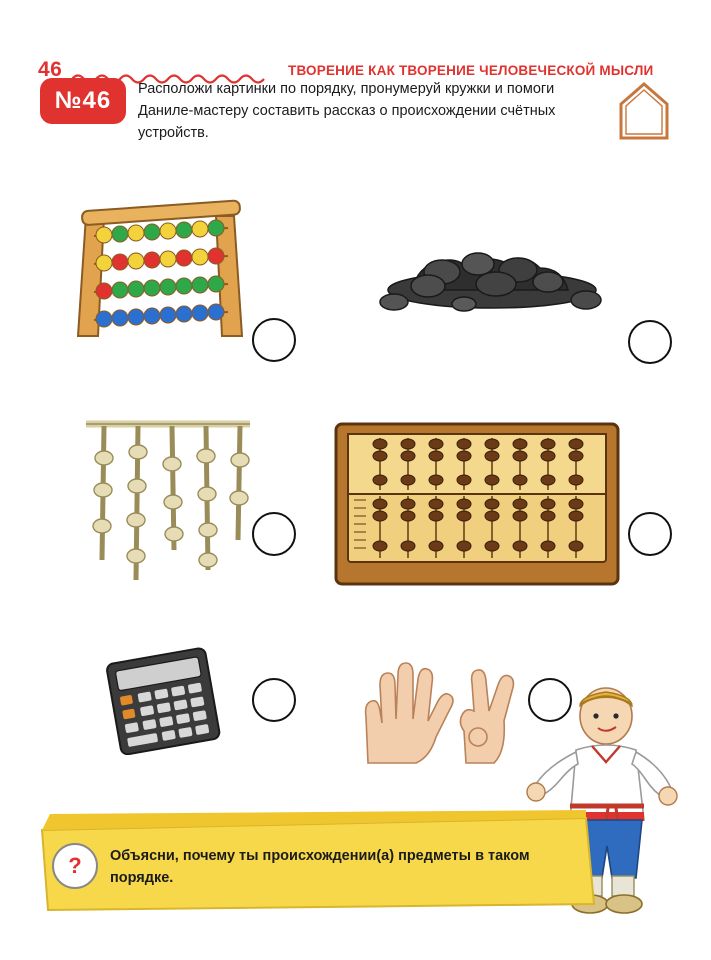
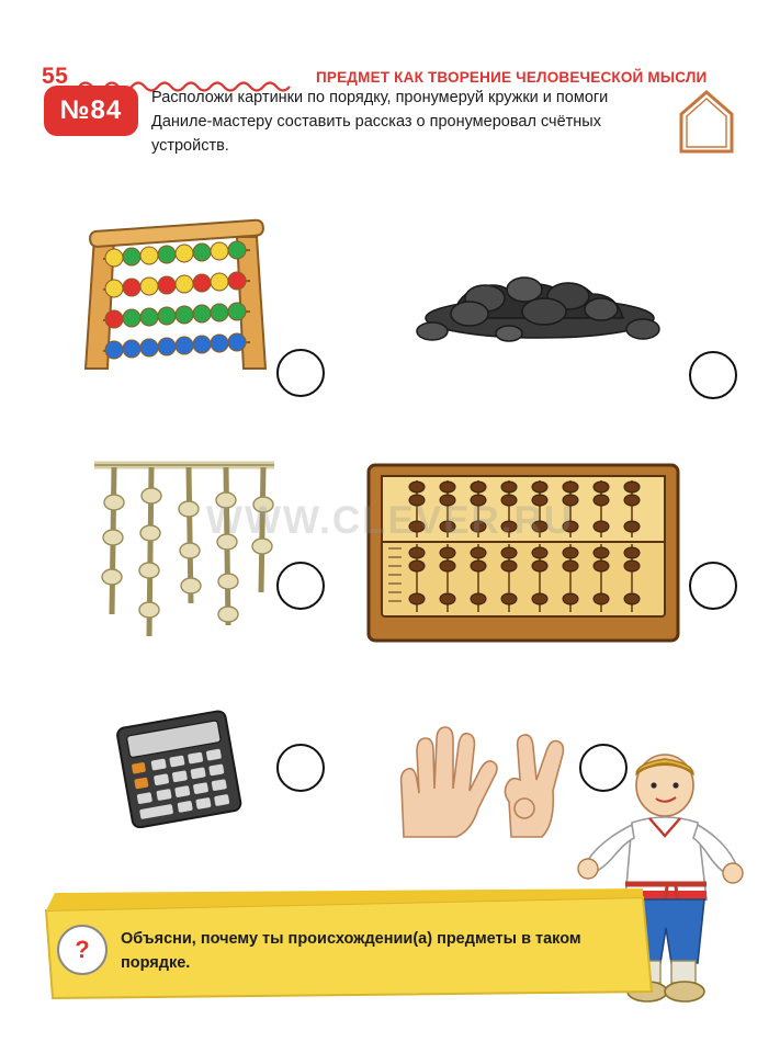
- 46
+ 55
- ТВОРЕНИЕ КАК ТВОРЕНИЕ ЧЕЛОВЕЧЕСКОЙ МЫСЛИ
+ ПРЕДМЕТ КАК ТВОРЕНИЕ ЧЕЛОВЕЧЕСКОЙ МЫСЛИ
- №46
+ №84
- Расположи картинки по порядку, пронумеруй кружки и помоги Даниле-мастеру составить рассказ о происхождении счётных устройств.
+ Расположи картинки по порядку, пронумеруй кружки и помоги Даниле-мастеру составить рассказ о пронумеровал счётных устройств.
  ?
  Объясни, почему ты происхождении(а) предметы в таком порядке.
+ WWW.CLEVER.RU
